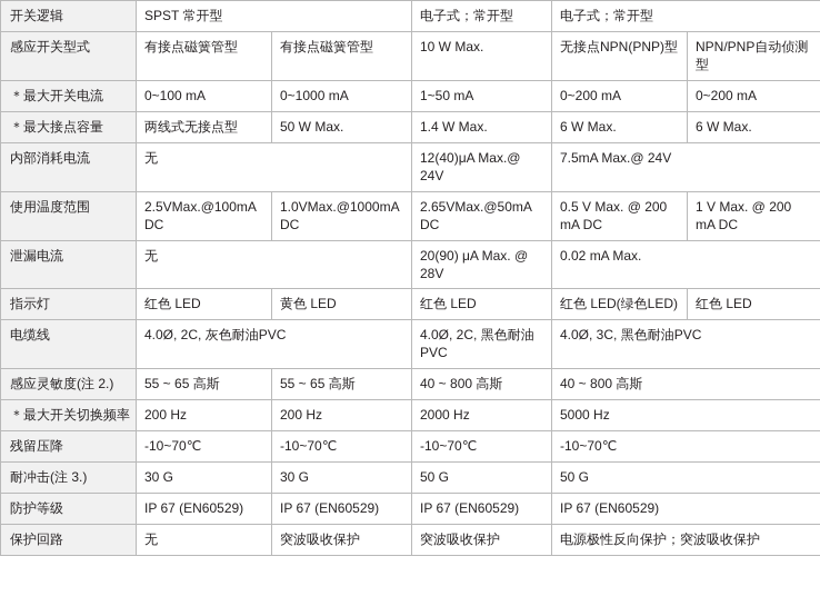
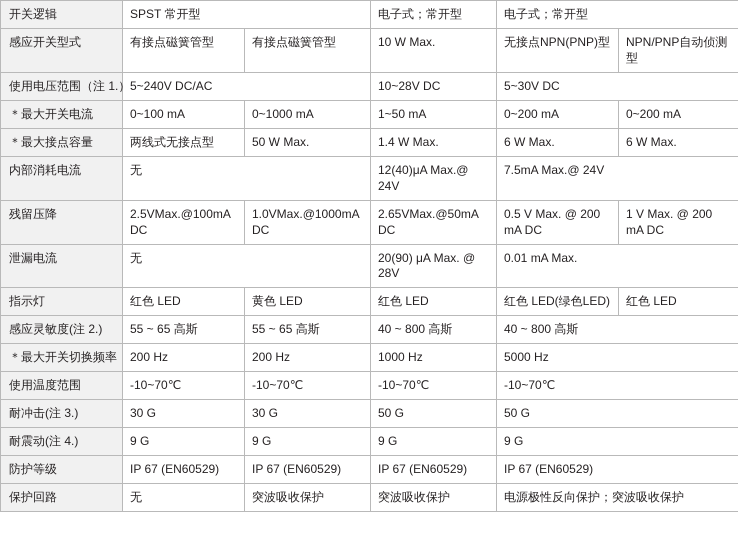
  开关逻辑	SPST 常开型	电子式；常开型	电子式；常开型
  感应开关型式	有接点磁簧管型	有接点磁簧管型	10 W Max.	无接点NPN(PNP)型	NPN/PNP自动侦测型
+ 使用电压范围（注 1.）	5~240V DC/AC	10~28V DC	5~30V DC
  ＊最大开关电流	0~100 mA	0~1000 mA	1~50 mA	0~200 mA	0~200 mA
  ＊最大接点容量	两线式无接点型	50 W Max.	1.4 W Max.	6 W Max.	6 W Max.
  内部消耗电流	无	12(40)μA Max.@ 24V	7.5mA Max.@ 24V
- 使用温度范围	2.5VMax.@100mA DC	1.0VMax.@1000mA DC	2.65VMax.@50mA DC	0.5 V Max. @ 200 mA DC	1 V Max. @ 200 mA DC
+ 残留压降	2.5VMax.@100mA DC	1.0VMax.@1000mA DC	2.65VMax.@50mA DC	0.5 V Max. @ 200 mA DC	1 V Max. @ 200 mA DC
- 泄漏电流	无	20(90) μA Max. @ 28V	0.02 mA Max.
+ 泄漏电流	无	20(90) μA Max. @ 28V	0.01 mA Max.
  指示灯	红色 LED	黄色 LED	红色 LED	红色 LED(绿色LED)	红色 LED
- 电缆线	4.0Ø, 2C, 灰色耐油PVC	4.0Ø, 2C, 黑色耐油PVC	4.0Ø, 3C, 黑色耐油PVC
  感应灵敏度(注 2.)	55 ~ 65 高斯	55 ~ 65 高斯	40 ~ 800 高斯	40 ~ 800 高斯
- ＊最大开关切换频率	200 Hz	200 Hz	2000 Hz	5000 Hz
+ ＊最大开关切换频率	200 Hz	200 Hz	1000 Hz	5000 Hz
- 残留压降	-10~70℃	-10~70℃	-10~70℃	-10~70℃
+ 使用温度范围	-10~70℃	-10~70℃	-10~70℃	-10~70℃
  耐冲击(注 3.)	30 G	30 G	50 G	50 G
+ 耐震动(注 4.)	9 G	9 G	9 G	9 G
  防护等级	IP 67 (EN60529)	IP 67 (EN60529)	IP 67 (EN60529)	IP 67 (EN60529)
  保护回路	无	突波吸收保护	突波吸收保护	电源极性反向保护；突波吸收保护
